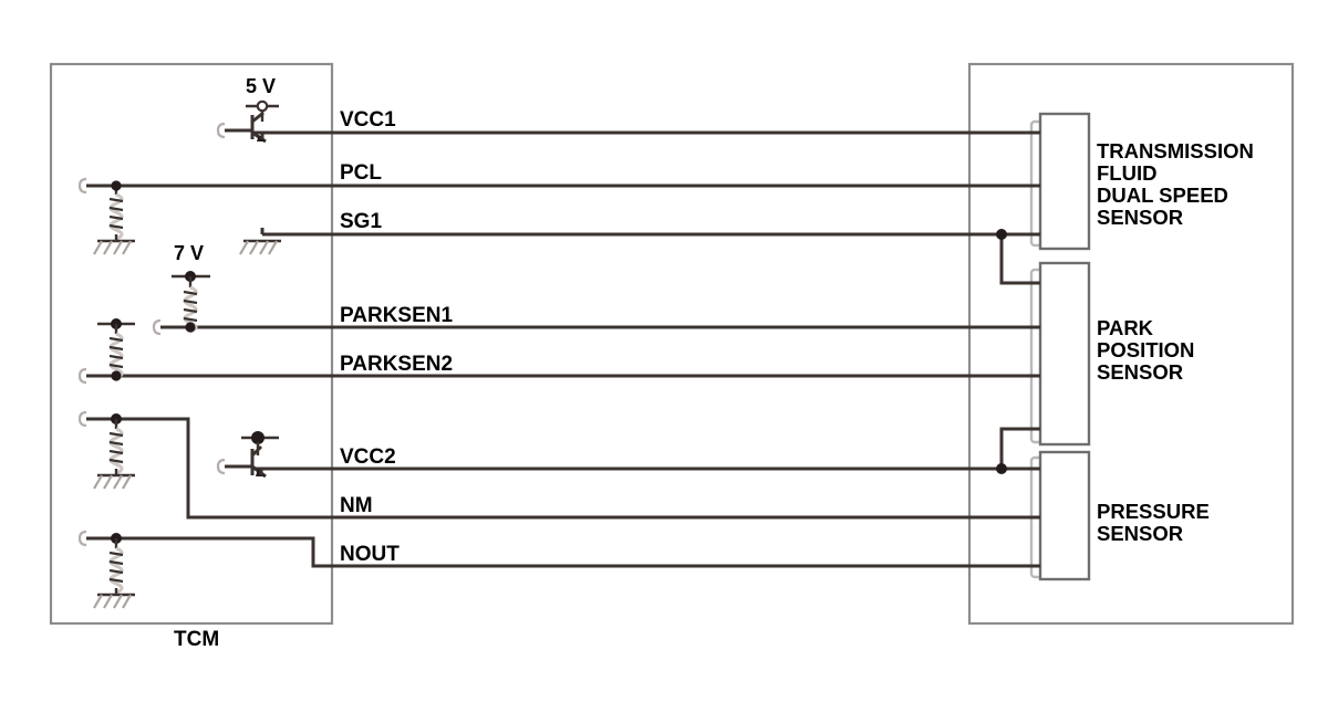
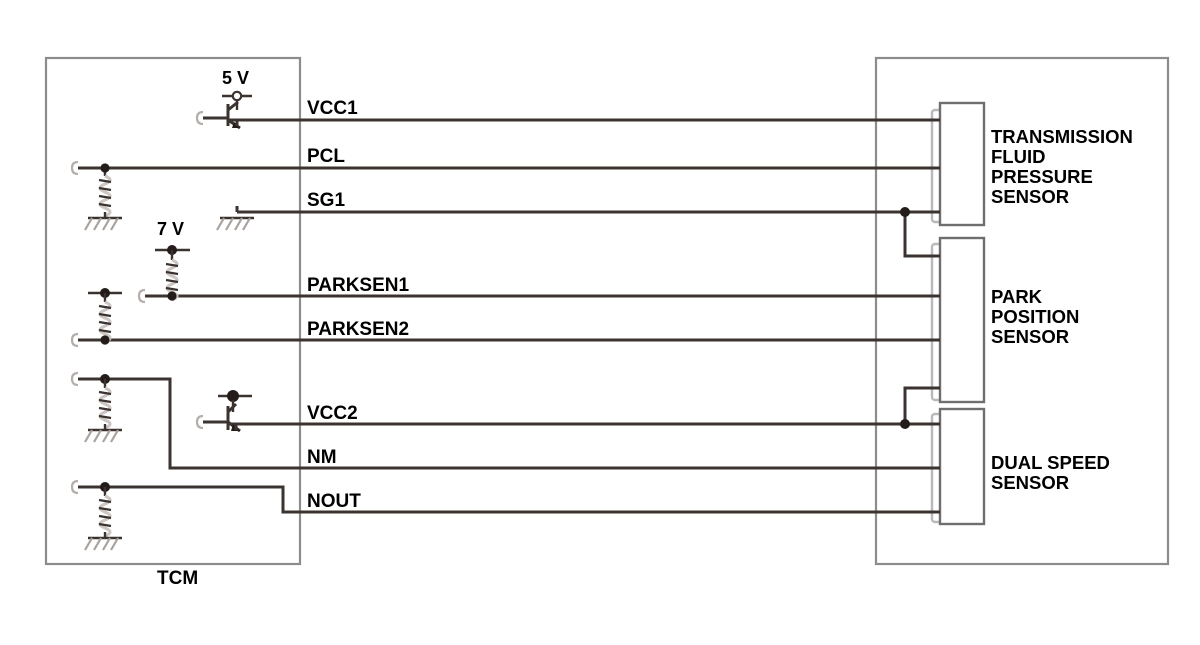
  VCC1
  PCL
  SG1
  PARKSEN1
  PARKSEN2
  VCC2
  NM
  NOUT
  5 V
  7 V
  TRANSMISSION
  FLUID
- DUAL SPEED
+ PRESSURE
  SENSOR
  PARK
  POSITION
  SENSOR
- PRESSURE
+ DUAL SPEED
  SENSOR
  TCM
